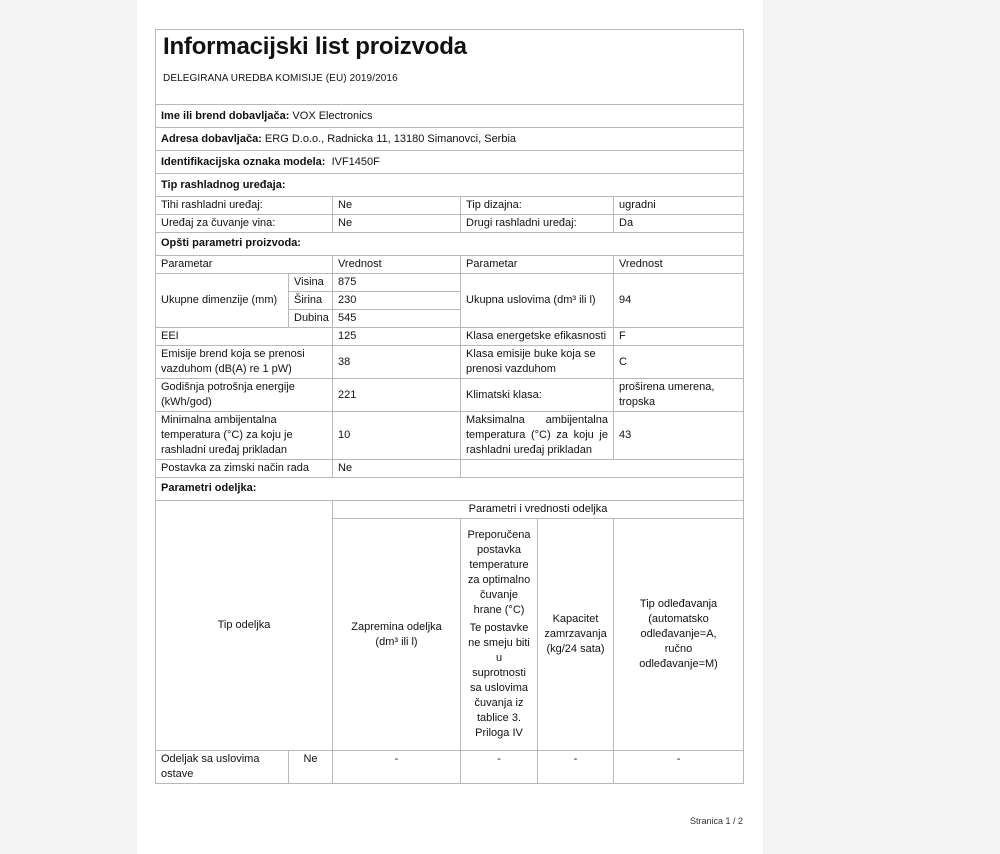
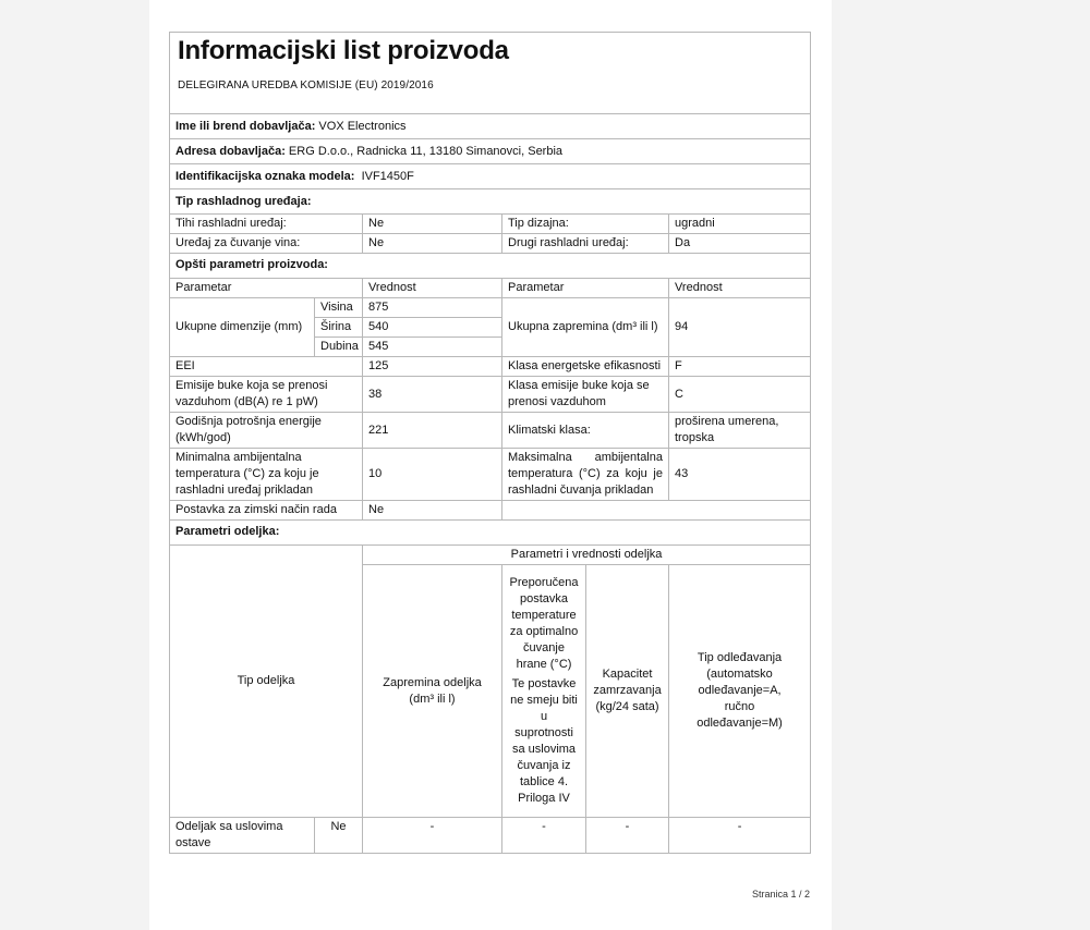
  Informacijski list proizvoda DELEGIRANA UREDBA KOMISIJE (EU) 2019/2016
  Ime ili brend dobavljača: VOX Electronics
  Adresa dobavljača: ERG D.o.o., Radnicka 11, 13180 Simanovci, Serbia
  Identifikacijska oznaka modela: IVF1450F
  Tip rashladnog uređaja:
  Tihi rashladni uređaj:	Ne	Tip dizajna:	ugradni
  Uređaj za čuvanje vina:	Ne	Drugi rashladni uređaj:	Da
  Opšti parametri proizvoda:
  Parametar	Vrednost	Parametar	Vrednost
- Ukupne dimenzije (mm)	Visina	875	Ukupna uslovima (dm³ ili l)	94
+ Ukupne dimenzije (mm)	Visina	875	Ukupna zapremina (dm³ ili l)	94
- Širina	230
+ Širina	540
  Dubina	545
  EEI	125	Klasa energetske efikasnosti	F
- Emisije brend koja se prenosi vazduhom (dB(A) re 1 pW)	38	Klasa emisije buke koja se prenosi vazduhom	C
+ Emisije buke koja se prenosi vazduhom (dB(A) re 1 pW)	38	Klasa emisije buke koja se prenosi vazduhom	C
  Godišnja potrošnja energije (kWh/god)	221	Klimatski klasa:	proširena umerena, tropska
- Minimalna ambijentalna temperatura (°C) za koju je rashladni uređaj prikladan	10	Maksimalna ambijentalna temperatura (°C) za koju je rashladni uređaj prikladan	43
+ Minimalna ambijentalna temperatura (°C) za koju je rashladni uređaj prikladan	10	Maksimalna ambijentalna temperatura (°C) za koju je rashladni čuvanja prikladan	43
  Postavka za zimski način rada	Ne
  Parametri odeljka:
  Tip odeljka	Parametri i vrednosti odeljka
- Zapremina odeljka (dm³ ili l)	Preporučena postavka temperature za optimalno čuvanje hrane (°C) Te postavke ne smeju biti u suprotnosti sa uslovima čuvanja iz tablice 3. Priloga IV	Kapacitet zamrzavanja (kg/24 sata)	Tip odleđavanja (automatsko odleđavanje=A, ručno odleđavanje=M)
+ Zapremina odeljka (dm³ ili l)	Preporučena postavka temperature za optimalno čuvanje hrane (°C) Te postavke ne smeju biti u suprotnosti sa uslovima čuvanja iz tablice 4. Priloga IV	Kapacitet zamrzavanja (kg/24 sata)	Tip odleđavanja (automatsko odleđavanje=A, ručno odleđavanje=M)
  Odeljak sa uslovima ostave	Ne	-	-	-	-
  Stranica 1 / 2
